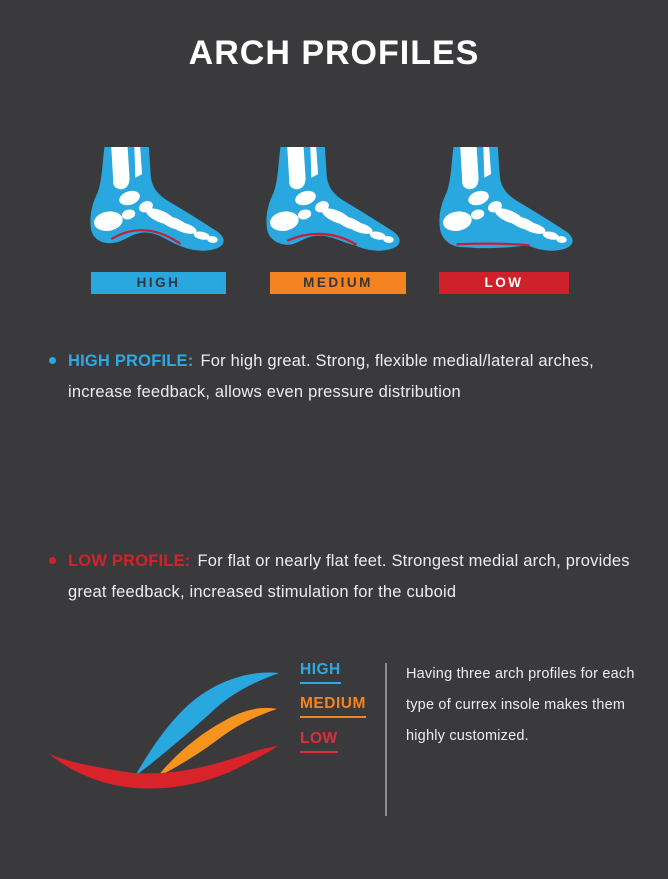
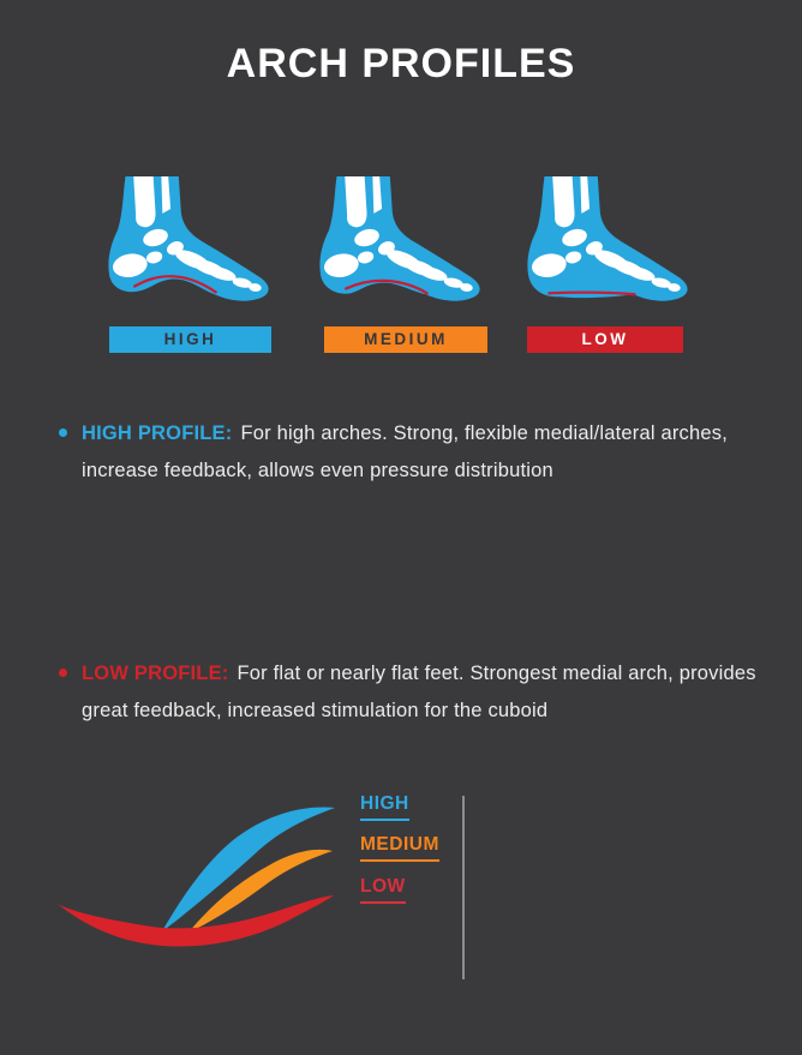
  ARCH PROFILES
  HIGH
  MEDIUM
  LOW
- HIGH PROFILE: For high great. Strong, flexible medial/lateral arches, increase feedback, allows even pressure distribution
+ HIGH PROFILE: For high arches. Strong, flexible medial/lateral arches, increase feedback, allows even pressure distribution
  LOW PROFILE: For flat or nearly flat feet. Strongest medial arch, provides great feedback, increased stimulation for the cuboid
  HIGH
  MEDIUM
  LOW
- Having three arch profiles for each type of currex insole makes them highly customized.
